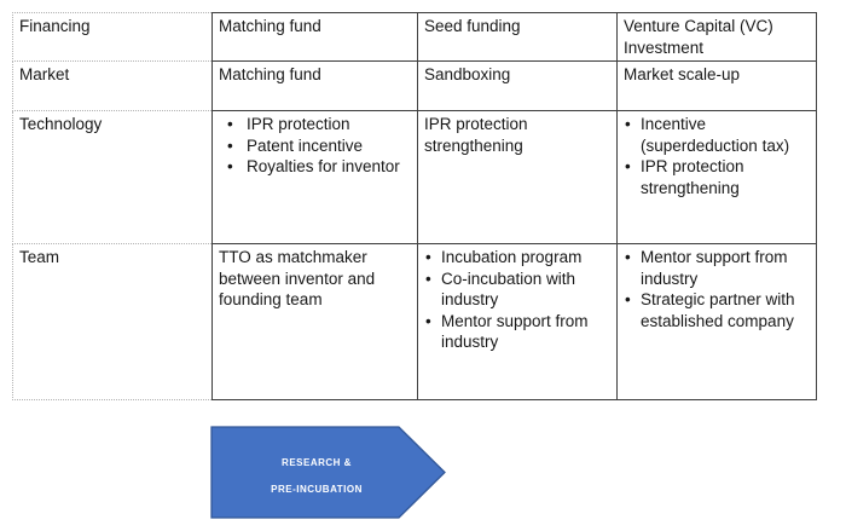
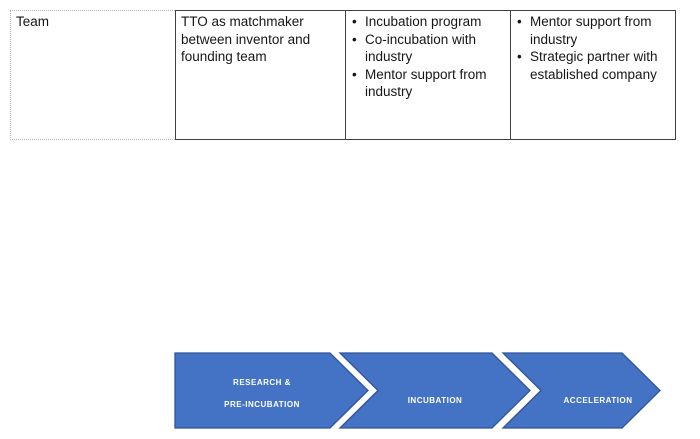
- Financing	Matching fund	Seed funding	Venture Capital (VC) Investment
- Market	Matching fund	Sandboxing	Market scale-up
- Technology	IPR protectionPatent incentiveRoyalties for inventor	IPR protection strengthening	Incentive (superdeduction tax)IPR protection strengthening
  Team	TTO as matchmaker between inventor and founding team	Incubation programCo-incubation with industryMentor support from industry	Mentor support from industryStrategic partner with established company
  RESEARCH &
  PRE-INCUBATION
+ INCUBATION
+ ACCELERATION
